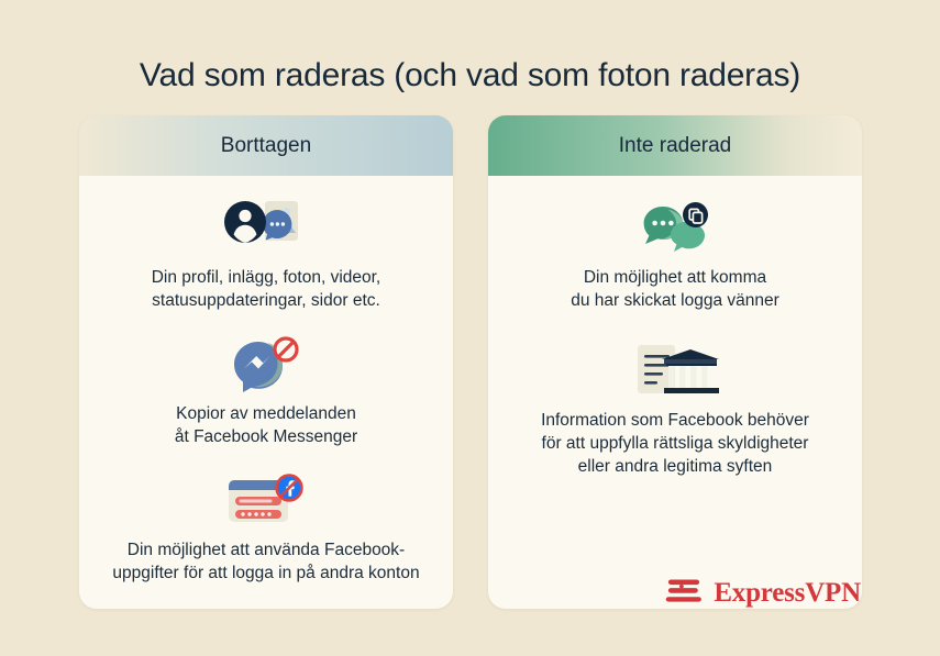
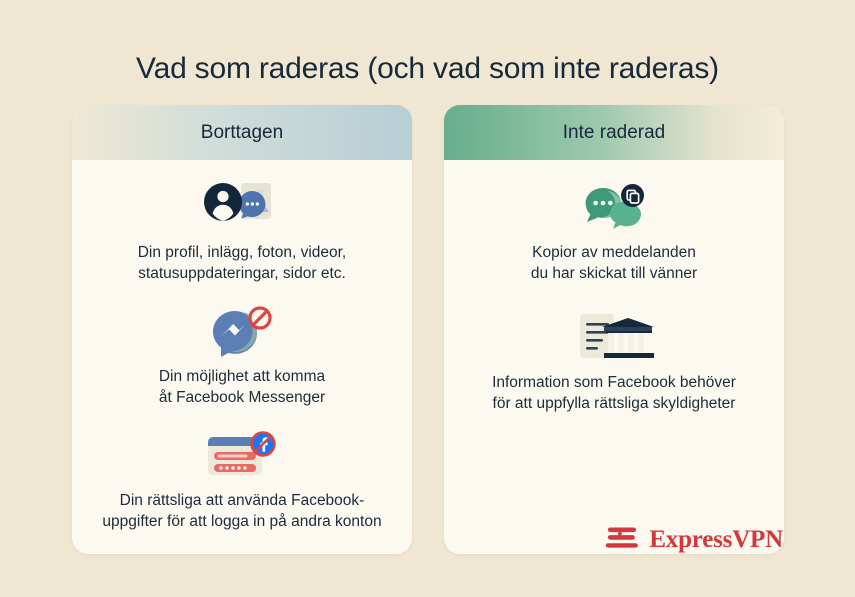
- Vad som raderas (och vad som foton raderas)
+ Vad som raderas (och vad som inte raderas)
  Borttagen
  Din profil, inlägg, foton, videor,
  statusuppdateringar, sidor etc.
- Kopior av meddelanden
+ Din möjlighet att komma
  åt Facebook Messenger
- Din möjlighet att använda Facebook-
+ Din rättsliga att använda Facebook-
  uppgifter för att logga in på andra konton
  Inte raderad
- Din möjlighet att komma
+ Kopior av meddelanden
- du har skickat logga vänner
+ du har skickat till vänner
  Information som Facebook behöver
  för att uppfylla rättsliga skyldigheter
- eller andra legitima syften
  ExpressVPN
